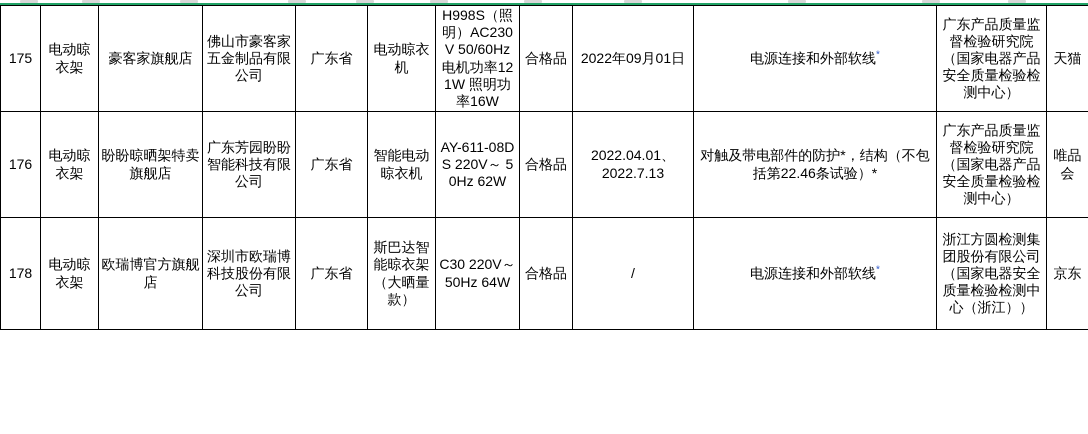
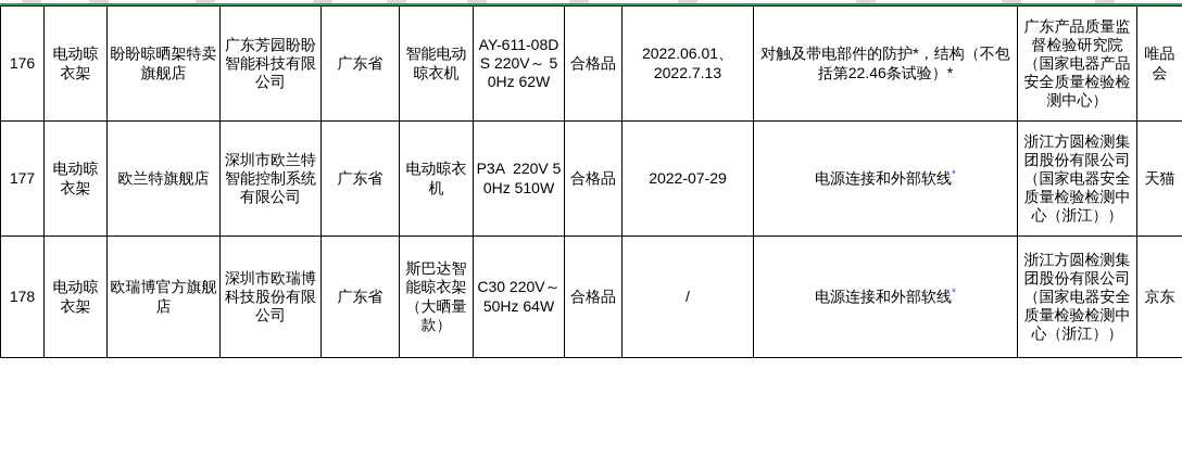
- 175	电动晾衣架	豪客家旗舰店	佛山市豪客家五金制品有限公司	广东省	电动晾衣机	H998S（照明）AC230V 50/60Hz 电机功率121W 照明功率16W	合格品	2022年09月01日	电源连接和外部软线*	广东产品质量监督检验研究院（国家电器产品安全质量检验检测中心）	天猫
- 176	电动晾衣架	盼盼晾晒架特卖旗舰店	广东芳园盼盼智能科技有限公司	广东省	智能电动晾衣机	AY-611-08DS 220V～ 50Hz 62W	合格品	2022.04.01、 2022.7.13	对触及带电部件的防护*，结构（不包括第22.46条试验）*	广东产品质量监督检验研究院（国家电器产品安全质量检验检测中心）	唯品会
+ 176	电动晾衣架	盼盼晾晒架特卖旗舰店	广东芳园盼盼智能科技有限公司	广东省	智能电动晾衣机	AY-611-08DS 220V～ 50Hz 62W	合格品	2022.06.01、 2022.7.13	对触及带电部件的防护*，结构（不包括第22.46条试验）*	广东产品质量监督检验研究院（国家电器产品安全质量检验检测中心）	唯品会
+ 177	电动晾衣架	欧兰特旗舰店	深圳市欧兰特智能控制系统有限公司	广东省	电动晾衣机	P3A 220V 50Hz 510W	合格品	2022-07-29	电源连接和外部软线*	浙江方圆检测集团股份有限公司（国家电器安全质量检验检测中心（浙江））	天猫
  178	电动晾衣架	欧瑞博官方旗舰店	深圳市欧瑞博科技股份有限公司	广东省	斯巴达智能晾衣架（大晒量款）	C30 220V～ 50Hz 64W	合格品	/	电源连接和外部软线*	浙江方圆检测集团股份有限公司（国家电器安全质量检验检测中心（浙江））	京东
